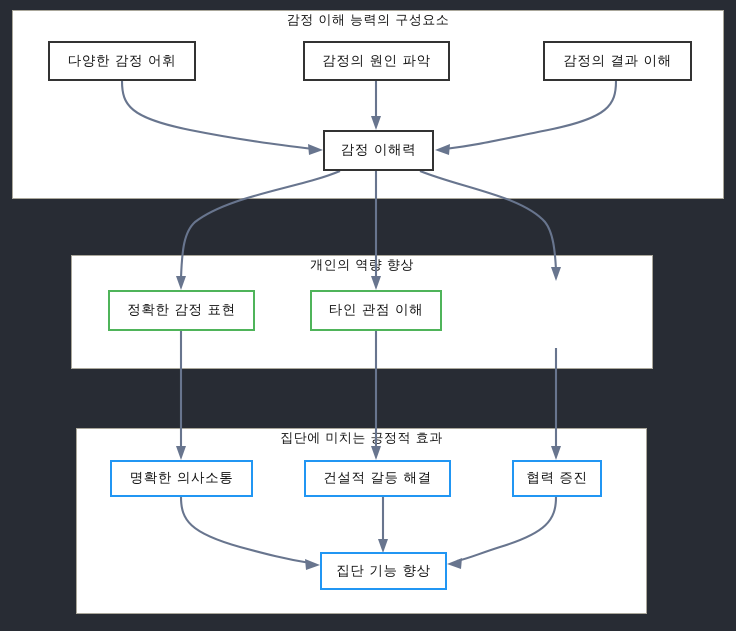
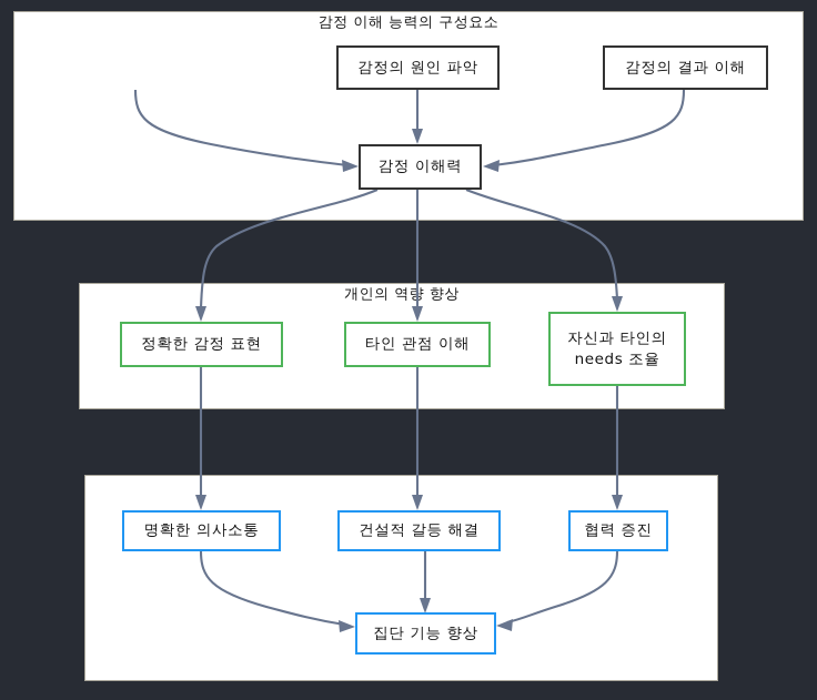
  감정 이해 능력의 구성요소
  개인의 역 향상
- 집단에 미치는 긍정적 효과
- 다양한 감정 어휘
  감정의 원인 파악
  감정의 결과 이해
  감정 이해력
  정확한 감정 표현
  타인 관점 이해
+ 자신과 타인의
+ needs 조율
  명확한 의사소통
  건설적 갈등 해결
  협력 증진
  집단 기능 향상
